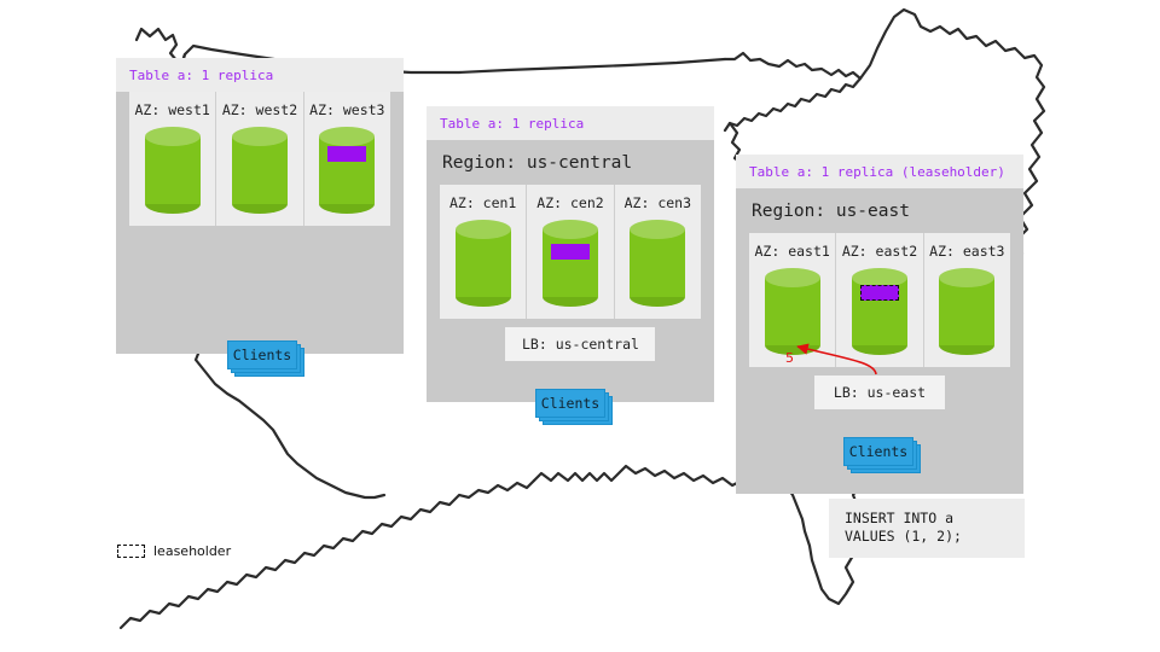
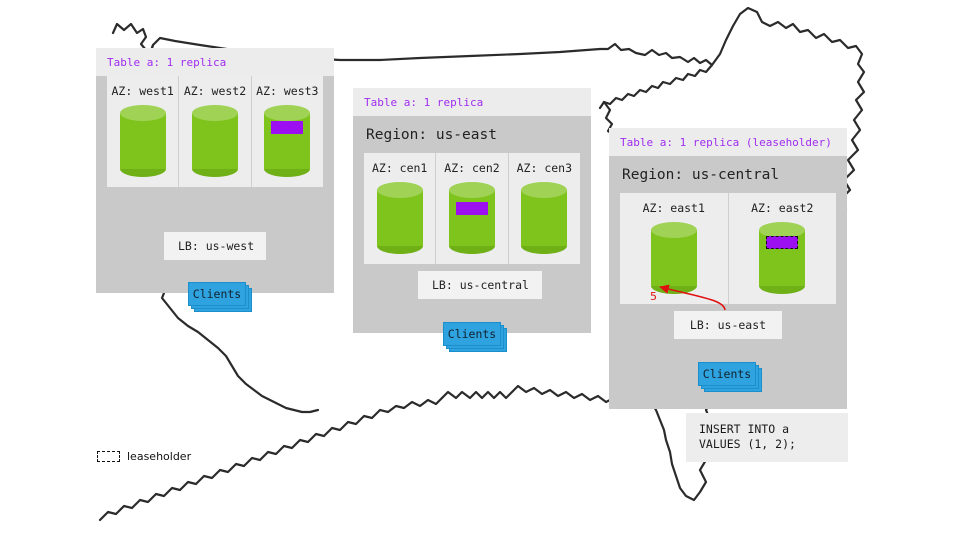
  Table a: 1 replica
  AZ: west1
  AZ: west2
  AZ: west3
+ LB: us-west
  Clients
  Table a: 1 replica
- Region: us-central
+ Region: us-east
  AZ: cen1
  AZ: cen2
  AZ: cen3
  LB: us-central
  Clients
  Table a: 1 replica (leaseholder)
- Region: us-east
+ Region: us-central
  AZ: east1
  AZ: east2
- AZ: east3
  LB: us-east
  Clients
  INSERT INTO a
  VALUES (1, 2);
  5
  leaseholder
